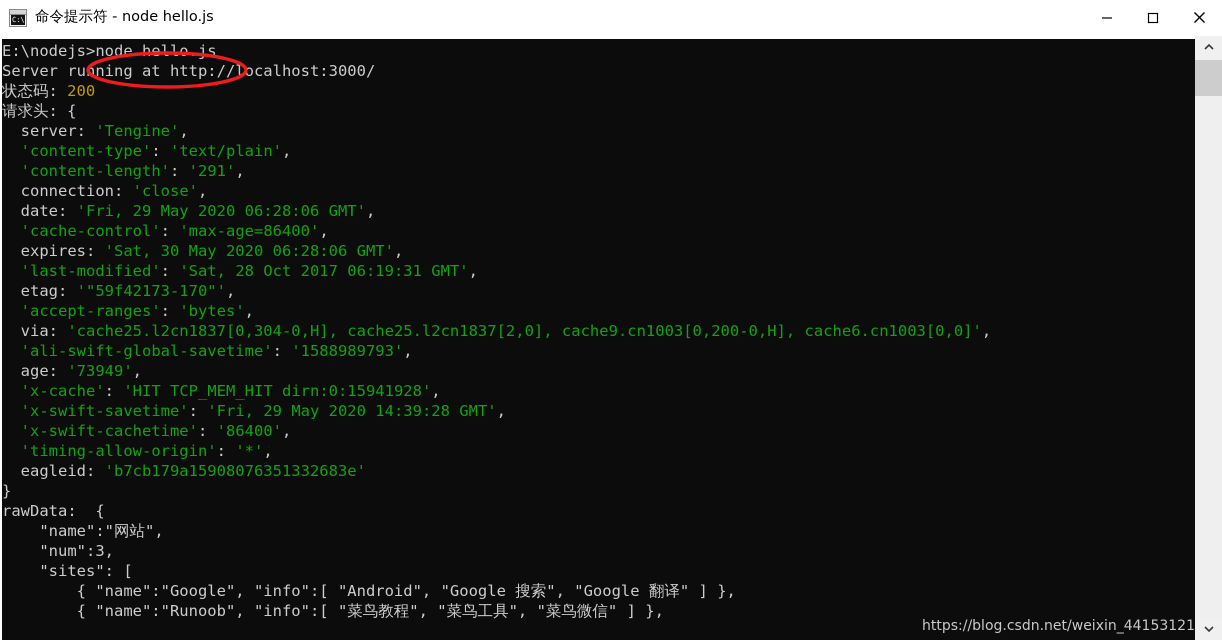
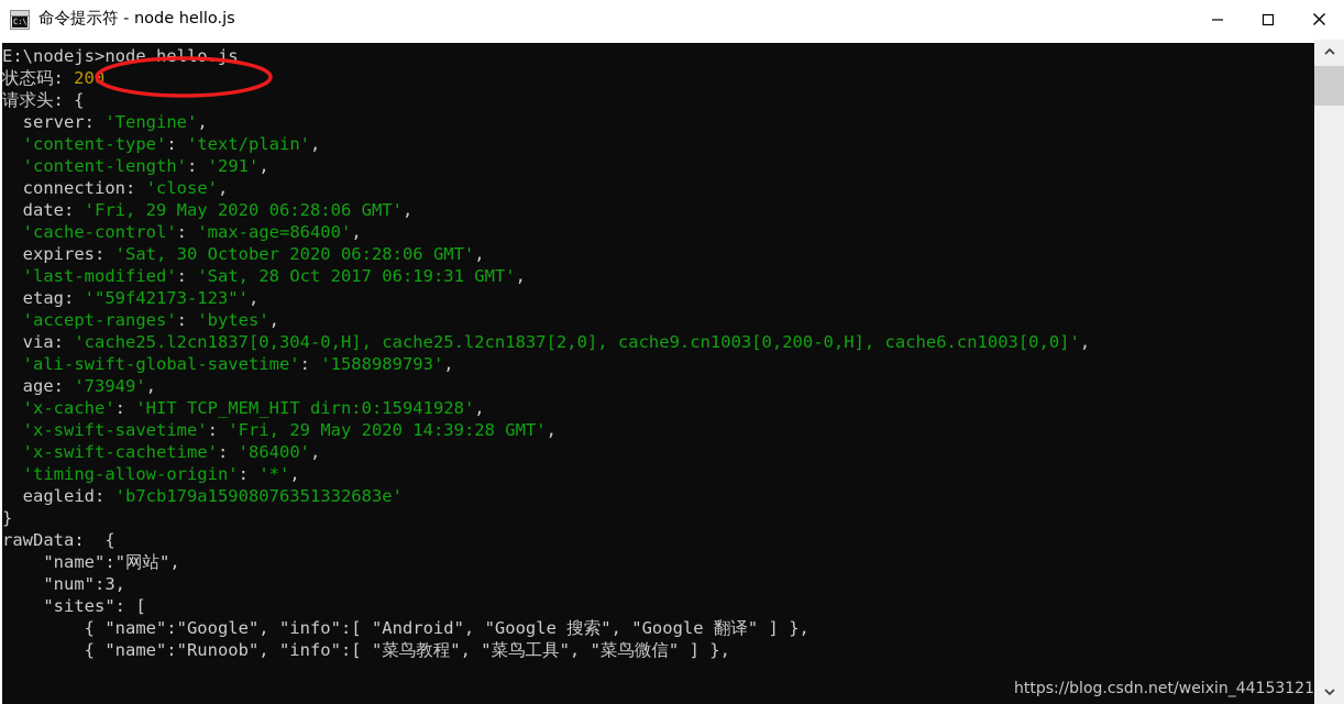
  C:\
  命令提示符 - node hello.js
  E:\nodejs>node hello.js
- Server running at http://localhost:3000/
  状态码: 200
  请求头: {
  server: 'Tengine',
  'content-type': 'text/plain',
  'content-length': '291',
  connection: 'close',
  date: 'Fri, 29 May 2020 06:28:06 GMT',
  'cache-control': 'max-age=86400',
- expires: 'Sat, 30 May 2020 06:28:06 GMT',
+ expires: 'Sat, 30 October 2020 06:28:06 GMT',
  'last-modified': 'Sat, 28 Oct 2017 06:19:31 GMT',
- etag: '"59f42173-170"',
+ etag: '"59f42173-123"',
  'accept-ranges': 'bytes',
  via: 'cache25.l2cn1837[0,304-0,H], cache25.l2cn1837[2,0], cache9.cn1003[0,200-0,H], cache6.cn1003[0,0]',
  'ali-swift-global-savetime': '1588989793',
  age: '73949',
  'x-cache': 'HIT TCP_MEM_HIT dirn:0:15941928',
  'x-swift-savetime': 'Fri, 29 May 2020 14:39:28 GMT',
  'x-swift-cachetime': '86400',
  'timing-allow-origin': '*',
  eagleid: 'b7cb179a15908076351332683e'
  }
  rawData: {
  "name":"网站",
  "num":3,
  "sites": [
  { "name":"Google", "info":[ "Android", "Google 搜索", "Google 翻译" ] },
  { "name":"Runoob", "info":[ "菜鸟教程", "菜鸟工具", "菜鸟微信" ] },
  https://blog.csdn.net/weixin_44153121
